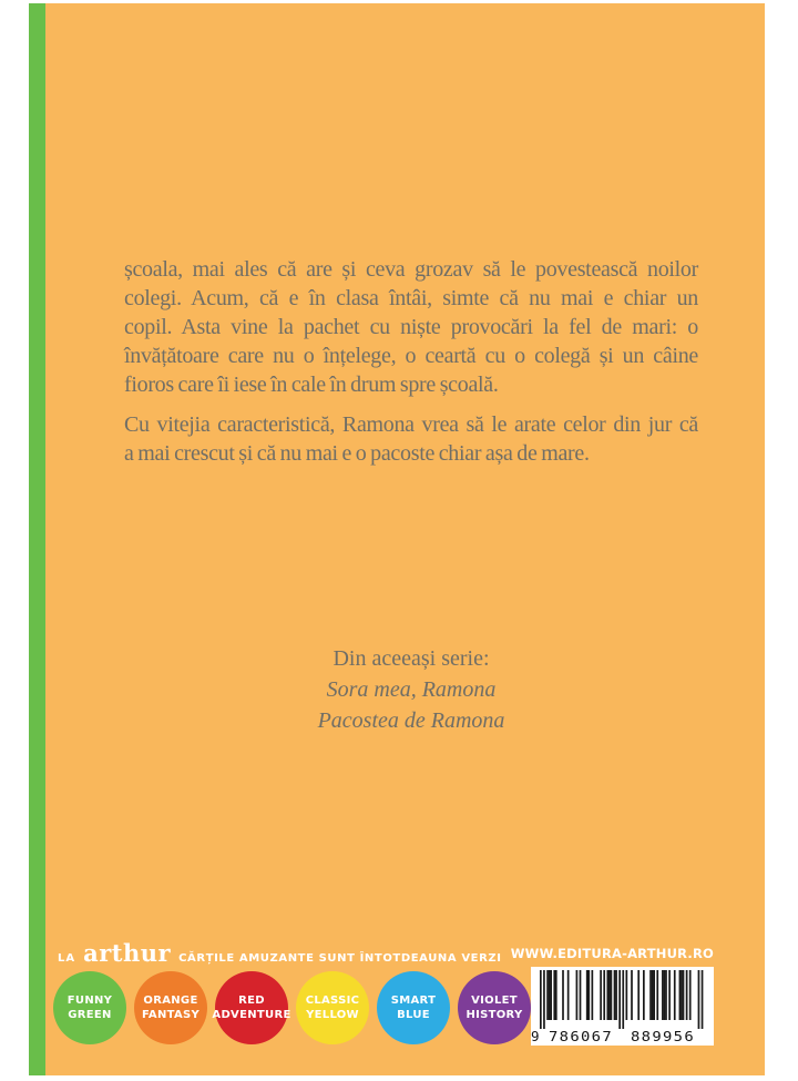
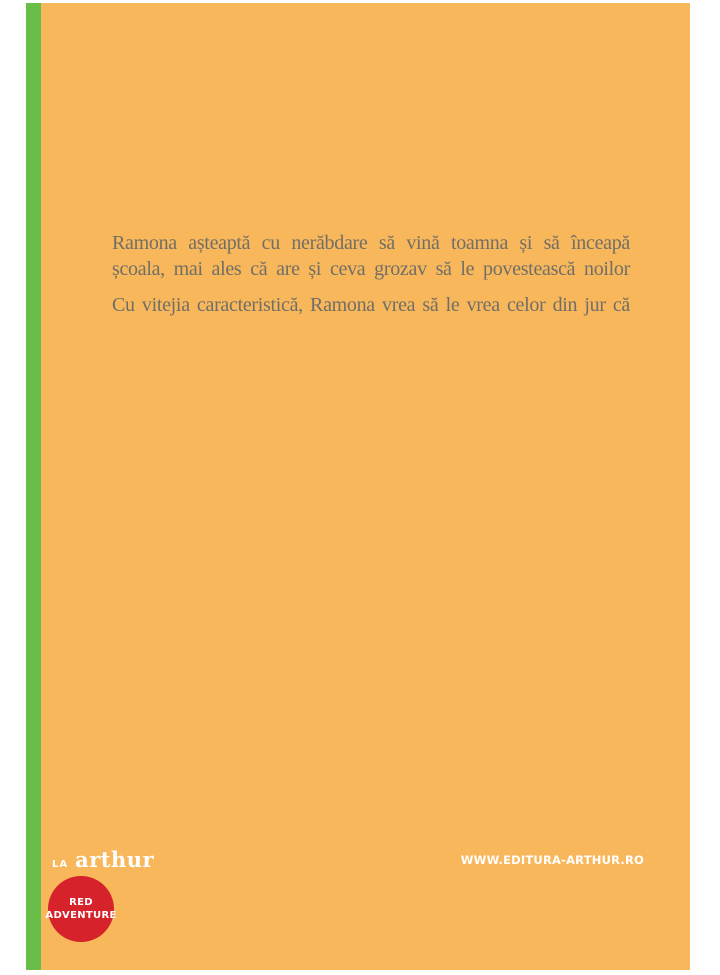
+ Ramona așteaptă cu nerăbdare să vină toamna și să înceapă
  școala, mai ales că are și ceva grozav să le povestească noilor
- colegi. Acum, că e în clasa întâi, simte că nu mai e chiar un
- copil. Asta vine la pachet cu niște provocări la fel de mari: o
- învățătoare care nu o înțelege, o ceartă cu o colegă și un câine
- fioros care îi iese în cale în drum spre școală.
- Cu vitejia caracteristică, Ramona vrea să le arate celor din jur că
+ Cu vitejia caracteristică, Ramona vrea să le vrea celor din jur că
- a mai crescut și că nu mai e o pacoste chiar așa de mare.
- Din aceeași serie:
- Sora mea, Ramona
- Pacostea de Ramona
  LA
  arthur
- CĂRȚILE AMUZANTE SUNT ÎNTOTDEAUNA VERZI
  WWW.EDITURA-ARTHUR.RO
- FUNNY
- GREEN
- ORANGE
- FANTASY
  RED
  ADVENTURE
- CLASSIC
- YELLOW
- SMART
- BLUE
- VIOLET
- HISTORY
- 9
- 786067
- 889956
